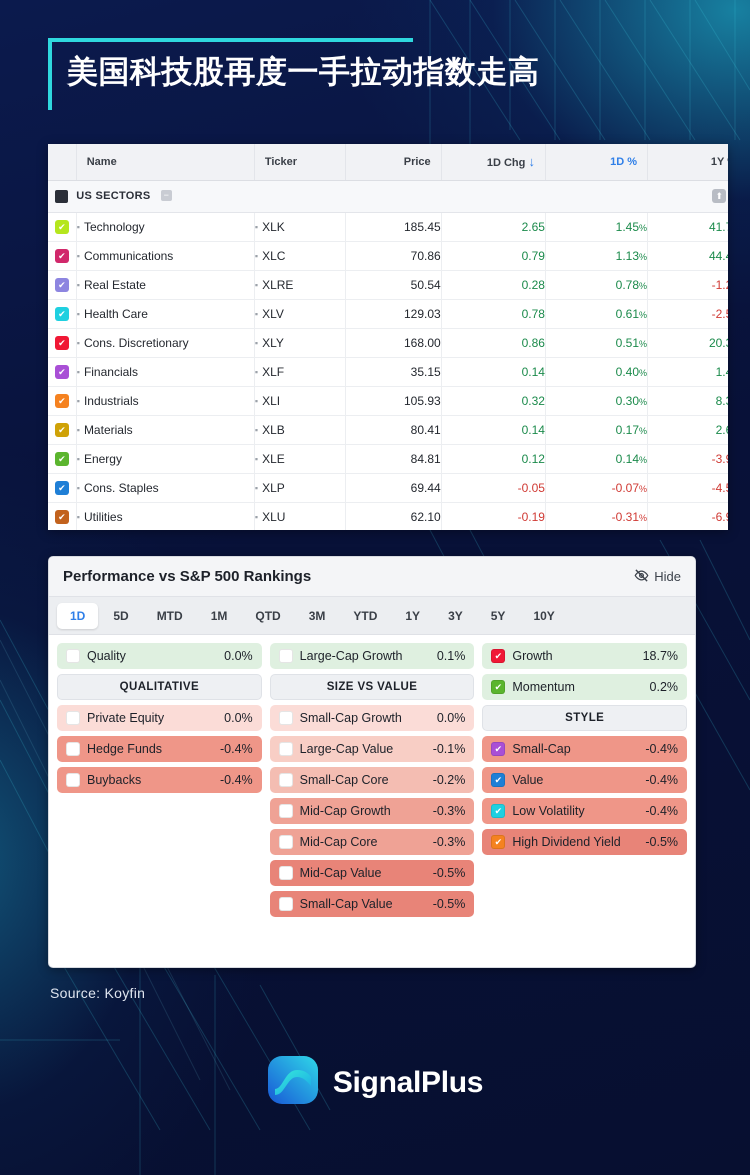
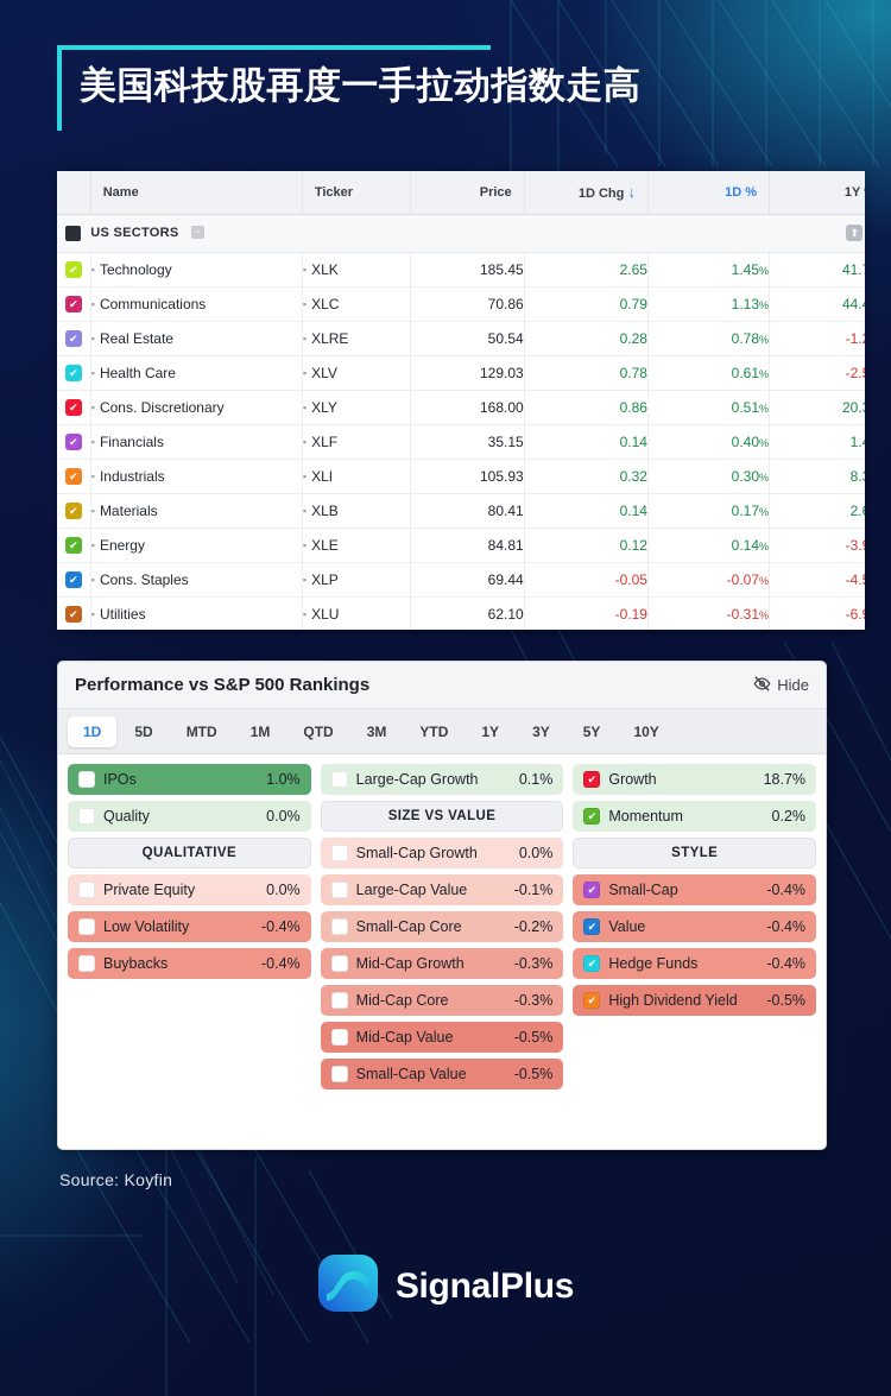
  美国科技股再度一手拉动指数走高
  	Name	Ticker	Price	1D Chg ↓	1D %	1Y
  	US SECTORS −		⬆
  ✔	▪ Technology	▪ XLK	185.45	2.65	1.45%	41.
  ✔	▪ Communications	▪ XLC	70.86	0.79	1.13%	44.
  ✔	▪ Real Estate	▪ XLRE	50.54	0.28	0.78%	-1.
  ✔	▪ Health Care	▪ XLV	129.03	0.78	0.61%	-2.
  ✔	▪ Cons. Discretionary	▪ XLY	168.00	0.86	0.51%	20.
  ✔	▪ Financials	▪ XLF	35.15	0.14	0.40%	1.
  ✔	▪ Industrials	▪ XLI	105.93	0.32	0.30%	8.
  ✔	▪ Materials	▪ XLB	80.41	0.14	0.17%	2.
  ✔	▪ Energy	▪ XLE	84.81	0.12	0.14%	-3.
  ✔	▪ Cons. Staples	▪ XLP	69.44	-0.05	-0.07%	-4.
  ✔	▪ Utilities	▪ XLU	62.10	-0.19	-0.31%	-6.
  Performance vs S&P 500 Rankings
  Hide
  1D
  5D
  MTD
  1M
  QTD
  3M
  YTD
  1Y
  3Y
  5Y
  10Y
+ IPOs
+ 1.0%
  Quality
  0.0%
  QUALITATIVE
  Private Equity
  0.0%
- Hedge Funds
+ Low Volatility
  -0.4%
  Buybacks
  -0.4%
  Large-Cap Growth
  0.1%
  SIZE VS VALUE
  Small-Cap Growth
  0.0%
  Large-Cap Value
  -0.1%
  Small-Cap Core
  -0.2%
  Mid-Cap Growth
  -0.3%
  Mid-Cap Core
  -0.3%
  Mid-Cap Value
  -0.5%
  Small-Cap Value
  -0.5%
  ✔
  Growth
  18.7%
  ✔
  Momentum
  0.2%
  STYLE
  ✔
  Small-Cap
  -0.4%
  ✔
  Value
  -0.4%
  ✔
- Low Volatility
+ Hedge Funds
  -0.4%
  ✔
  High Dividend Yield
  -0.5%
  Source: Koyfin
  SignalPlus
